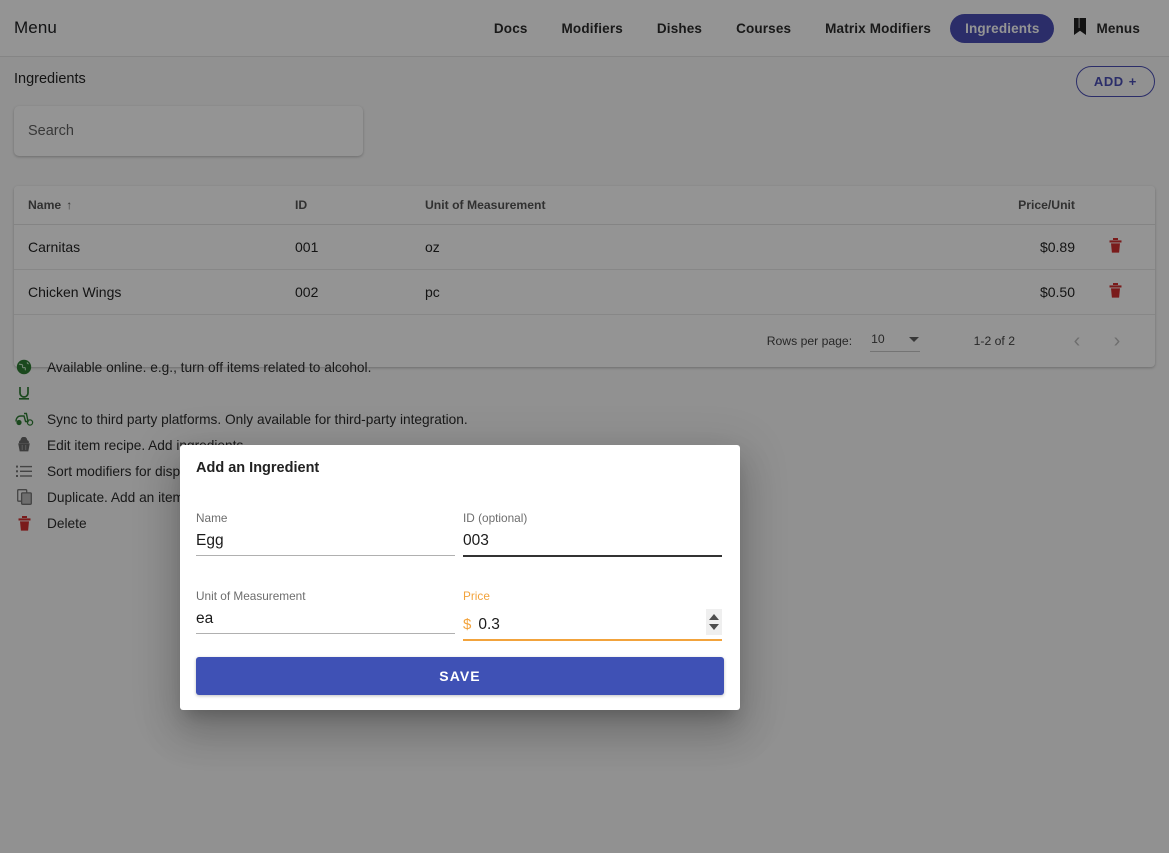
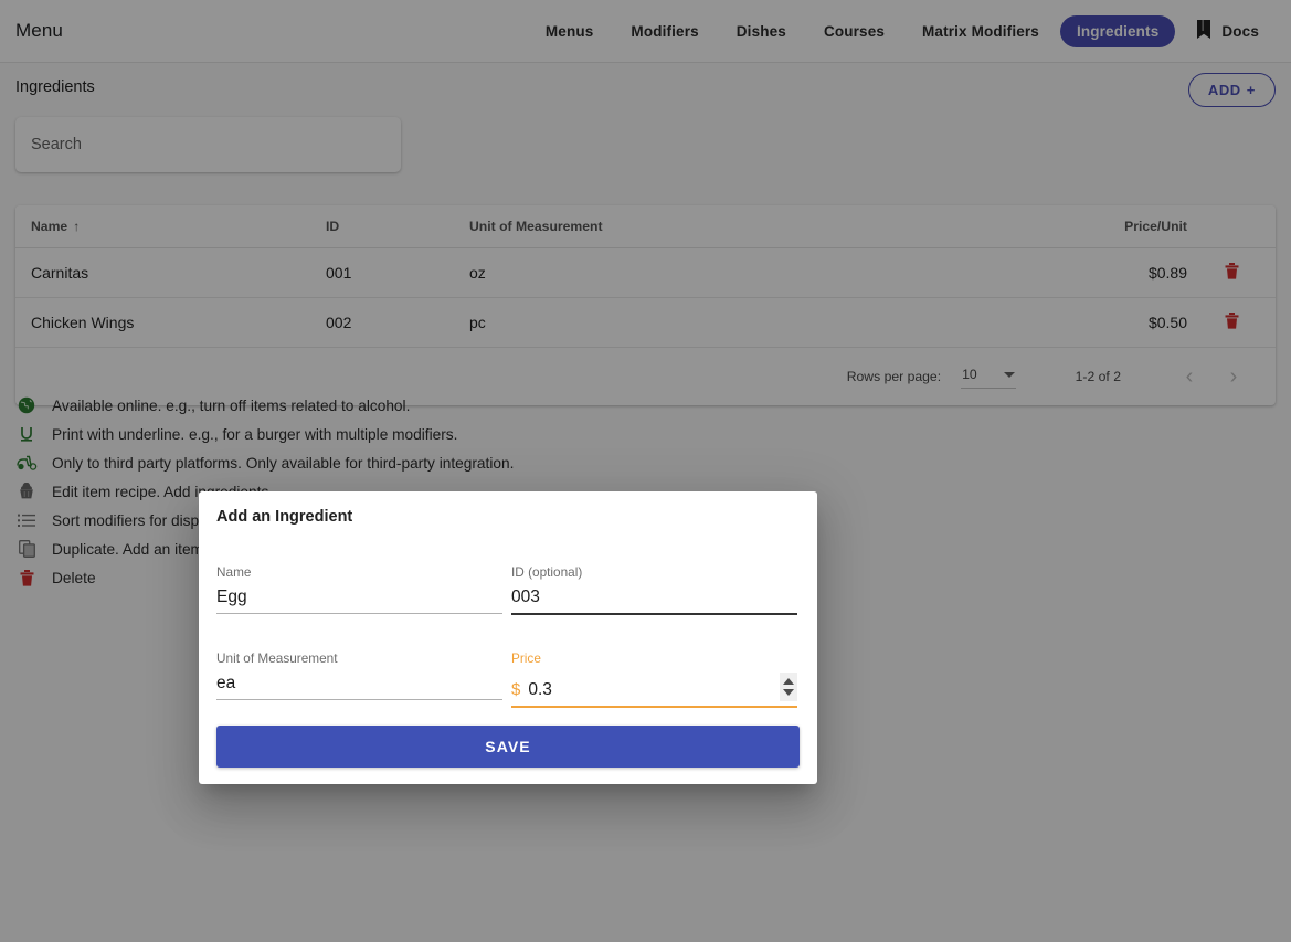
  Menu
- Docs
+ Menus
  Modifiers
  Dishes
  Courses
  Matrix Modifiers
  Ingredients
- Menus
+ Docs
  Ingredients
  ADD
  +
  Search
  Name ↑	ID	Unit of Measurement	Price/Unit
  Carnitas	001	oz	$0.89
  Chicken Wings	002	pc	$0.50
  Rows per page:
  10
  1-2 of 2
  ‹
  ›
  Available online. e.g., turn off items related to alcohol.
+ Print with underline. e.g., for a burger with multiple modifiers.
- Sync to third party platforms. Only available for third-party integration.
+ Only to third party platforms. Only available for third-party integration.
  Sort modifiers for disp
  Duplicate. Add an item
  Delete
  Add an Ingredient
  Name
  Egg
  ID (optional)
  003
  Unit of Measurement
  ea
  Price
  $
  0.3
  SAVE
